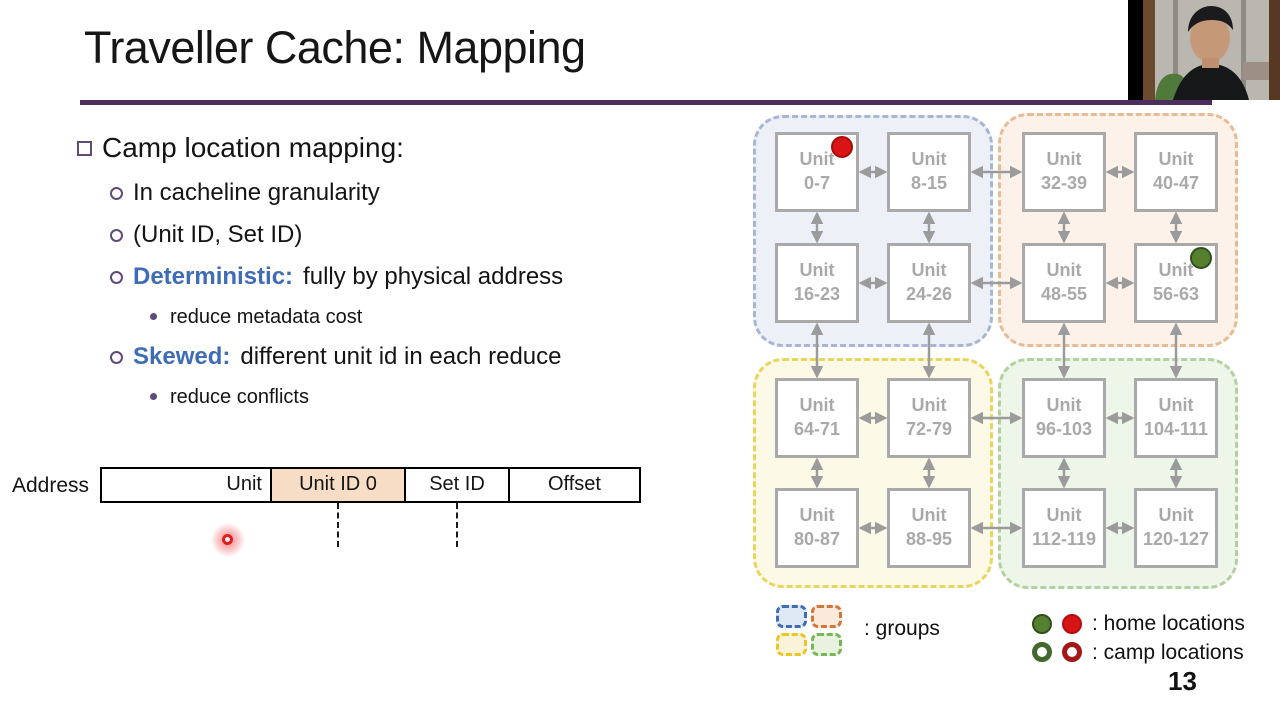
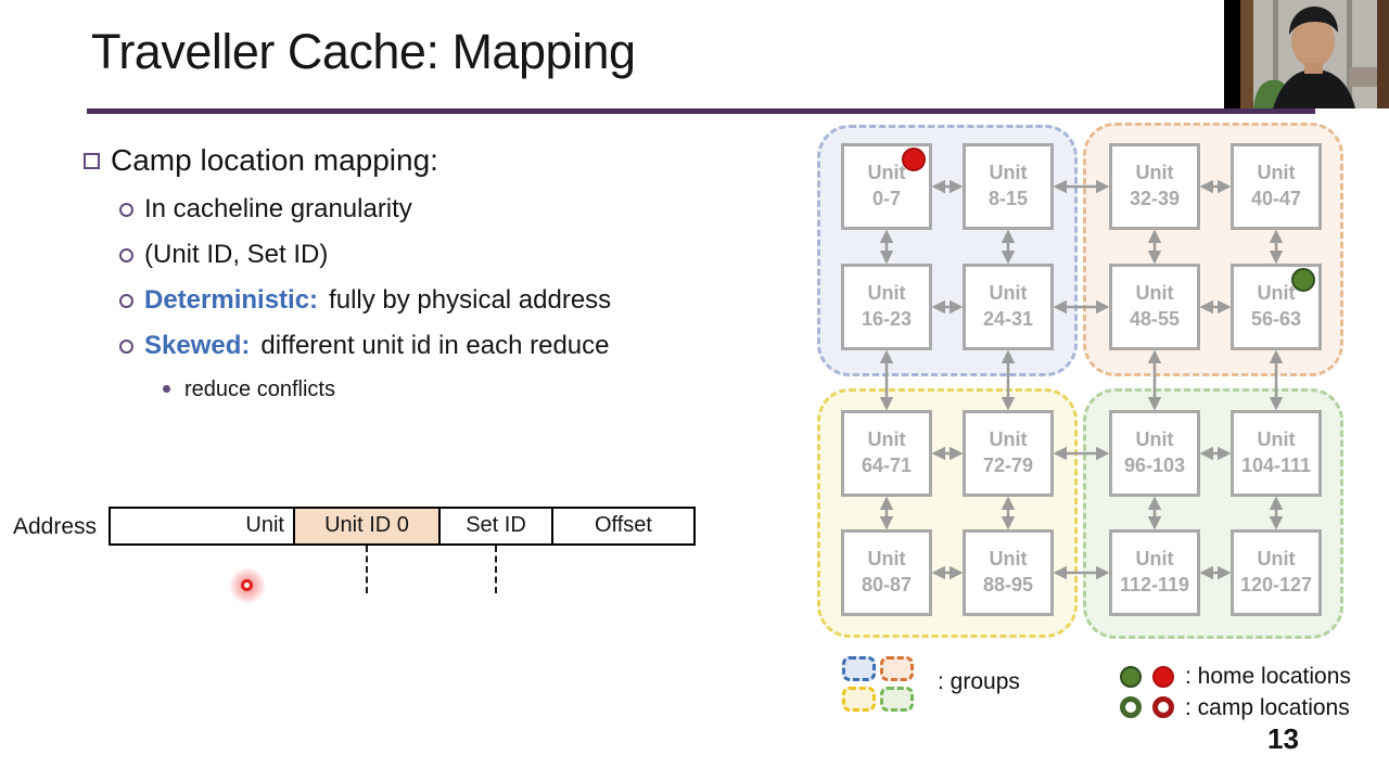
  Traveller Cache: Mapping
  Camp location mapping:
  In cacheline granularity
  (Unit ID, Set ID)
  Deterministic: fully by physical address
- reduce metadata cost
  Skewed: different unit id in each reduce
  reduce conflicts
  Address
  Unit
  Unit ID 0
  Set ID
  Offset
  Unit
  0-7
  Unit
  8-15
  Unit
  32-39
  Unit
  40-47
  Unit
  16-23
  Unit
- 24-26
+ 24-31
  Unit
  48-55
  Unit
  56-63
  Unit
  64-71
  Unit
  72-79
  Unit
  96-103
  Unit
  104-111
  Unit
  80-87
  Unit
  88-95
  Unit
  112-119
  Unit
  120-127
  : groups
  : home locations
  : camp locations
  13
